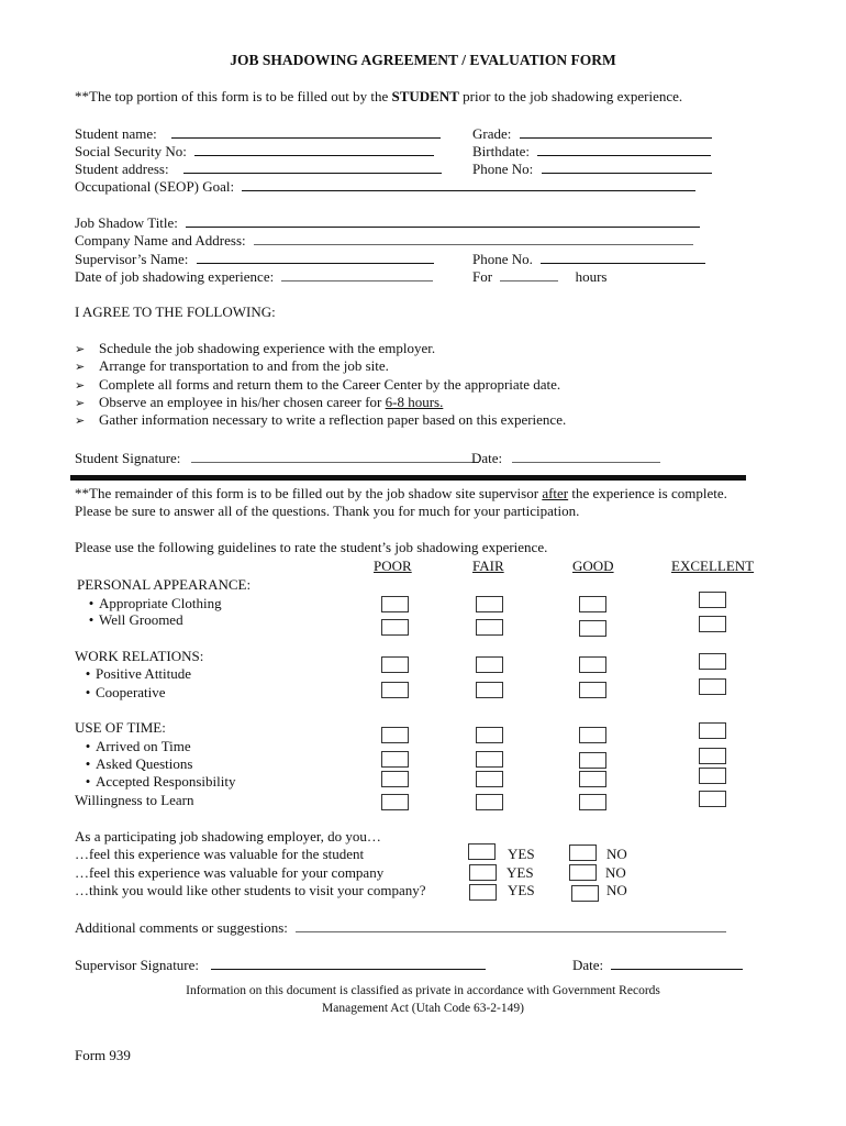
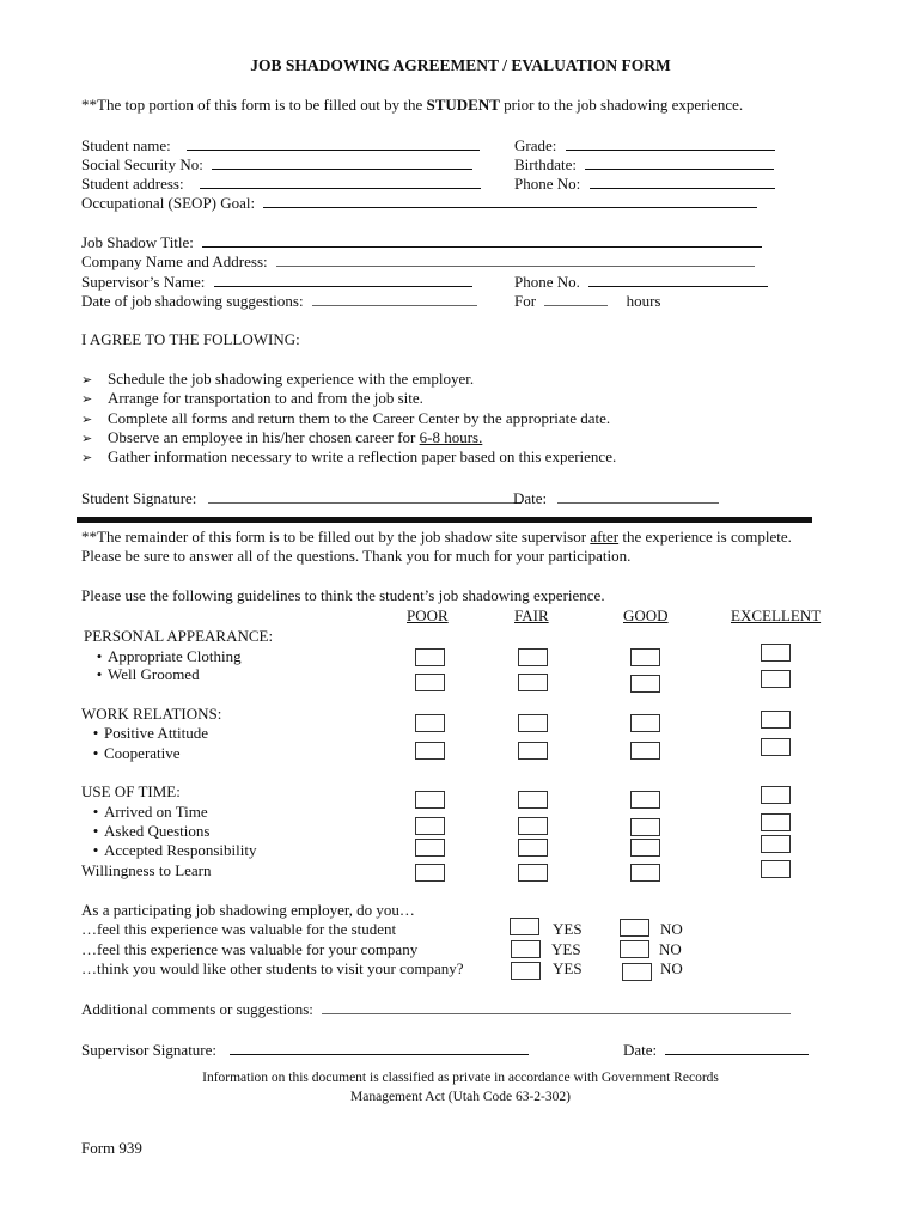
  JOB SHADOWING AGREEMENT / EVALUATION FORM
  **The top portion of this form is to be filled out by the STUDENT prior to the job shadowing experience.
  Student name:
  Grade:
  Social Security No:
  Birthdate:
  Student address:
  Phone No:
  Occupational (SEOP) Goal:
  Job Shadow Title:
  Company Name and Address:
  Supervisor’s Name:
  Phone No.
- Date of job shadowing experience:
+ Date of job shadowing suggestions:
  For hours
  I AGREE TO THE FOLLOWING:
  ➢ Schedule the job shadowing experience with the employer.
  ➢ Arrange for transportation to and from the job site.
  ➢ Complete all forms and return them to the Career Center by the appropriate date.
  ➢ Observe an employee in his/her chosen career for 6-8 hours.
  ➢ Gather information necessary to write a reflection paper based on this experience.
  Student Signature:
  Date:
  **The remainder of this form is to be filled out by the job shadow site supervisor after the experience is complete.
  Please be sure to answer all of the questions. Thank you for much for your participation.
- Please use the following guidelines to rate the student’s job shadowing experience.
+ Please use the following guidelines to think the student’s job shadowing experience.
  POOR
  FAIR
  GOOD
  EXCELLENT
  PERSONAL APPEARANCE:
  • Appropriate Clothing
  • Well Groomed
  WORK RELATIONS:
  • Positive Attitude
  • Cooperative
  USE OF TIME:
  • Arrived on Time
  • Asked Questions
  • Accepted Responsibility
  Willingness to Learn
  As a participating job shadowing employer, do you…
  …feel this experience was valuable for the student
  …feel this experience was valuable for your company
  …think you would like other students to visit your company?
  YES
  NO
  YES
  NO
  YES
  NO
  Additional comments or suggestions:
  Supervisor Signature:
  Date:
  Information on this document is classified as private in accordance with Government Records
- Management Act (Utah Code 63-2-149)
+ Management Act (Utah Code 63-2-302)
  Form 939
